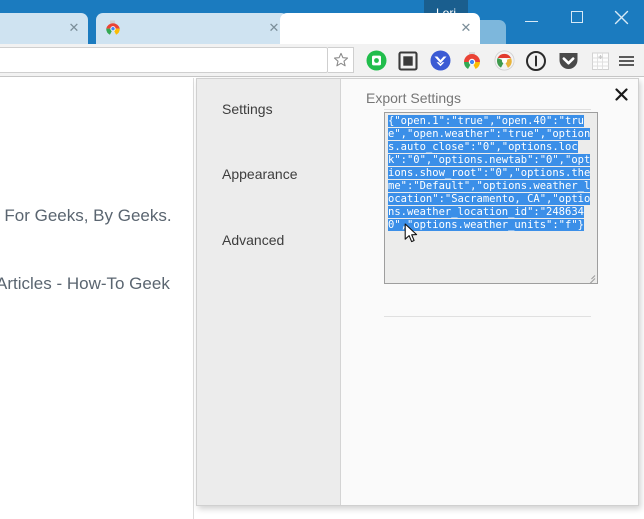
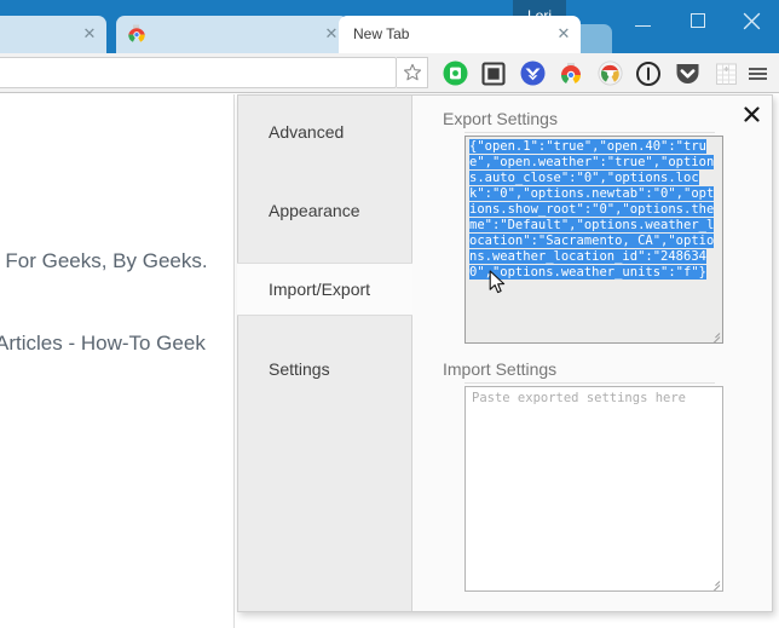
  For Geeks, By Geeks.
  Articles - How-To Geek
- Settings
+ Advanced
  Appearance
+ Import/Export
- Advanced
+ Settings
  Export Settings
  {"open.1":"true","open.40":"true","open.weather":"true","options.auto_close":"0","options.lock":"0","options.newtab":"0","options.show_root":"0","options.theme":"Default","options.weather_location":"Sacramento, CA","options.weather_location_id":"2486340","options.weather_units":"f"}
+ Import Settings
+ Paste exported settings here
  ✕
  ✕
+ New Tab
  ✕
